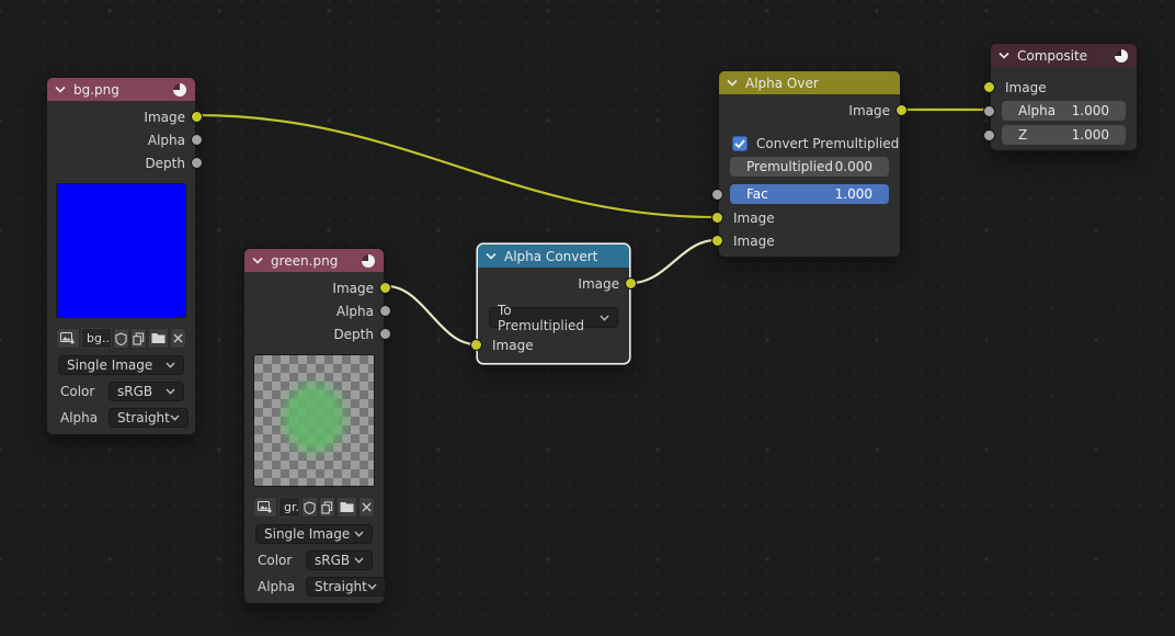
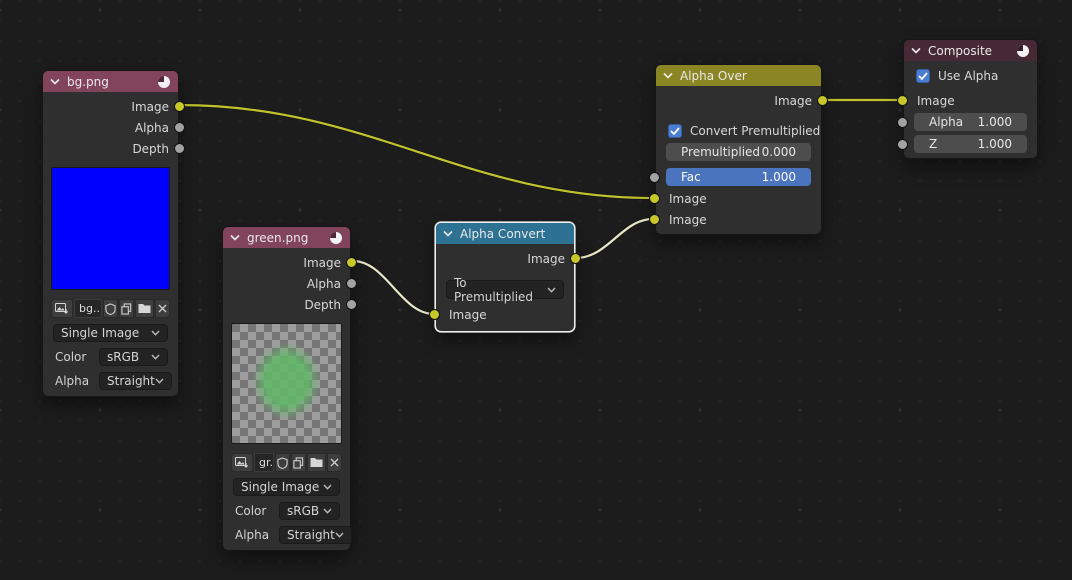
  bg.png
  Image
  Alpha
  Depth
  bg...
  Single Image
  Color
  sRGB
  Alpha
  Straight
  green.png
  Image
  Alpha
  Depth
  Single Image
  Color
  sRGB
  Alpha
  Straight
  Alpha Convert
  Image
  To Premultiplied
  Image
  Alpha Over
  Image
  Convert Premultiplied
  Premultiplied
  0.000
  Fac
  1.000
  Image
  Image
  Composite
+ Use Alpha
  Image
  Alpha
  1.000
  Z
  1.000
